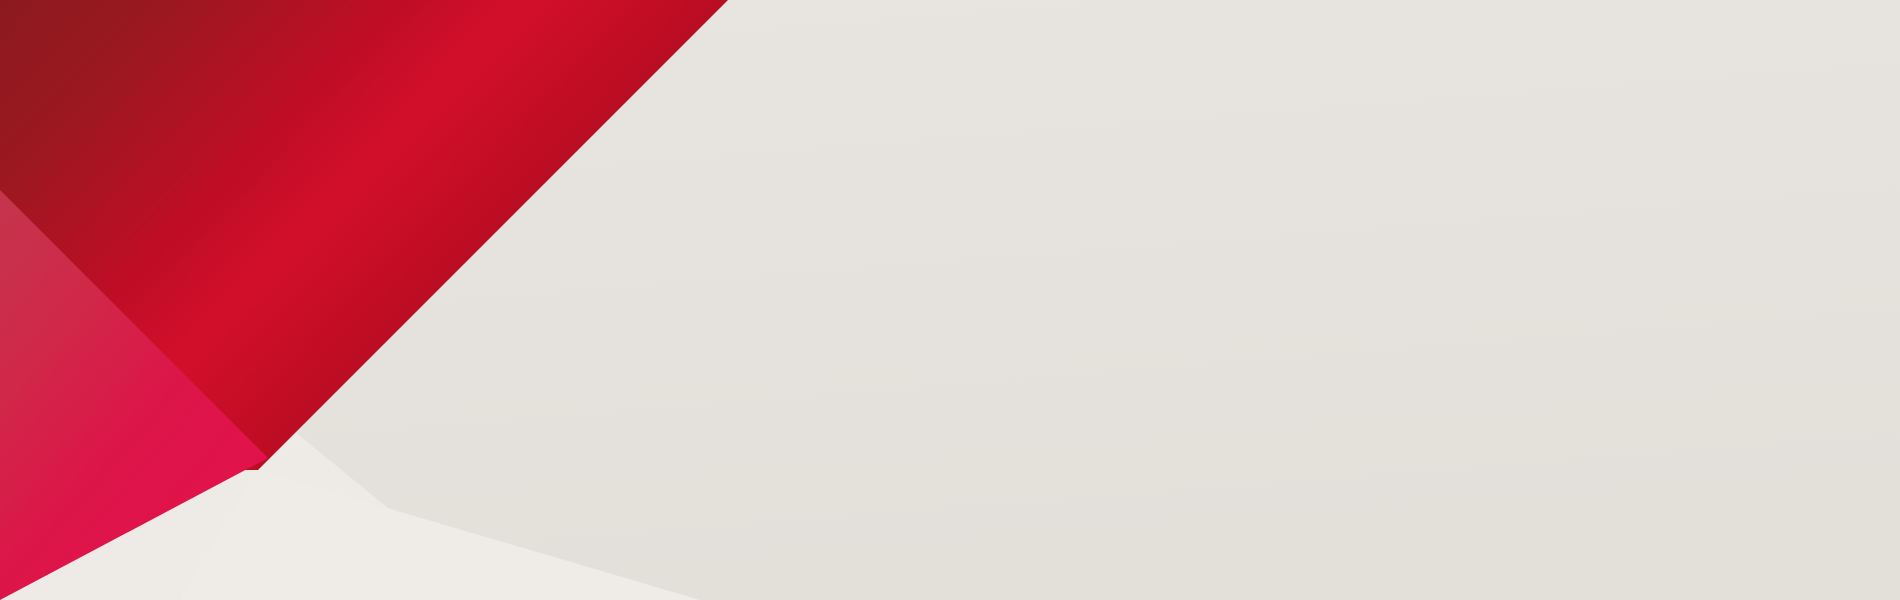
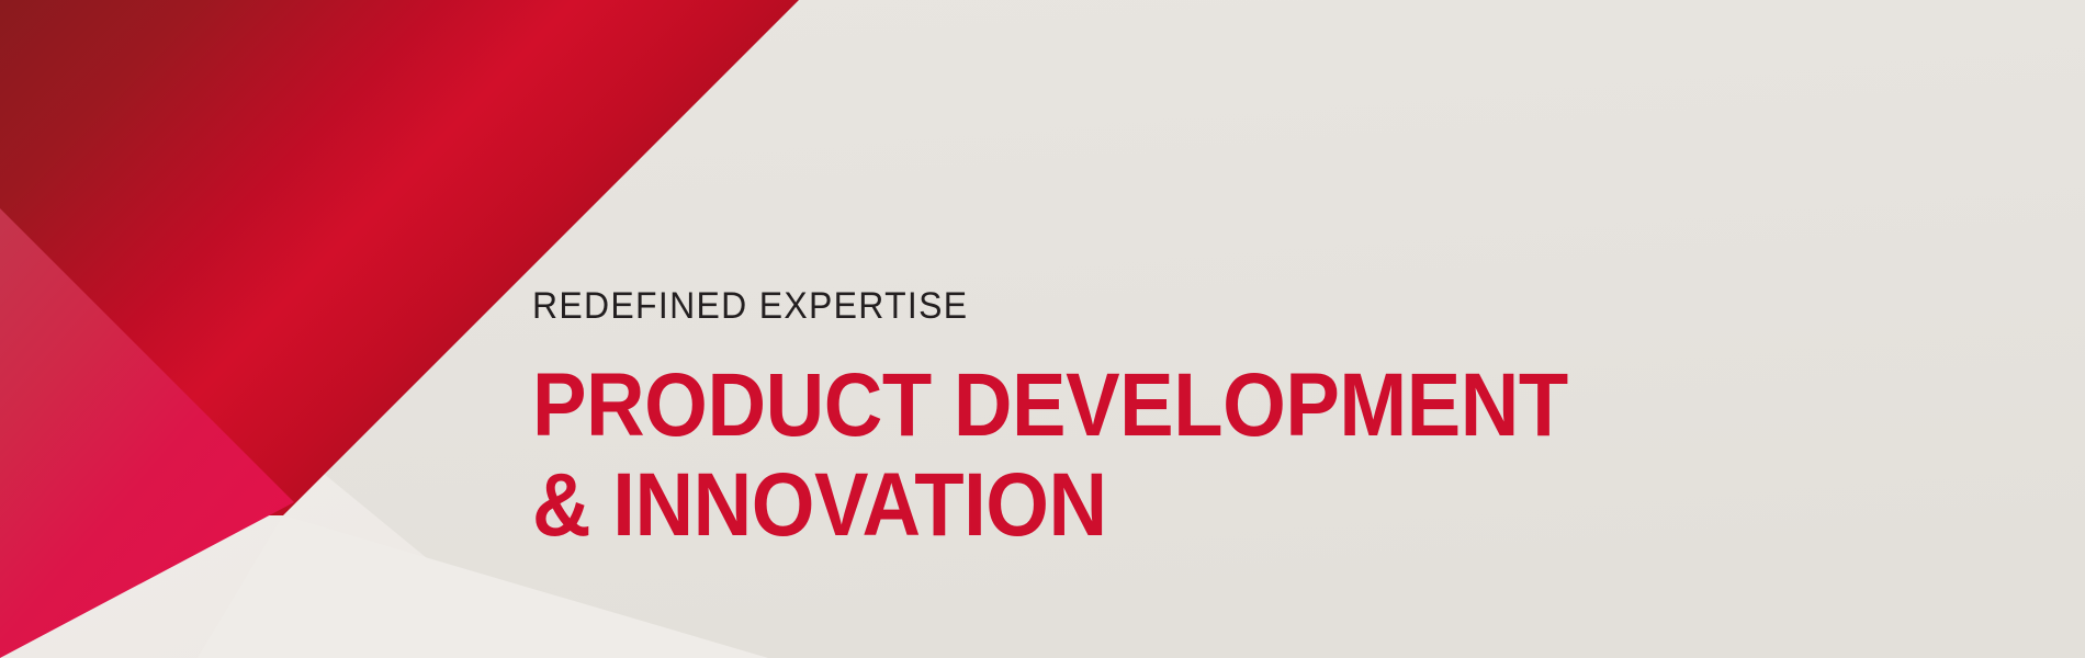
+ REDEFINED EXPERTISE
+ PRODUCT DEVELOPMENT
+ & INNOVATION
